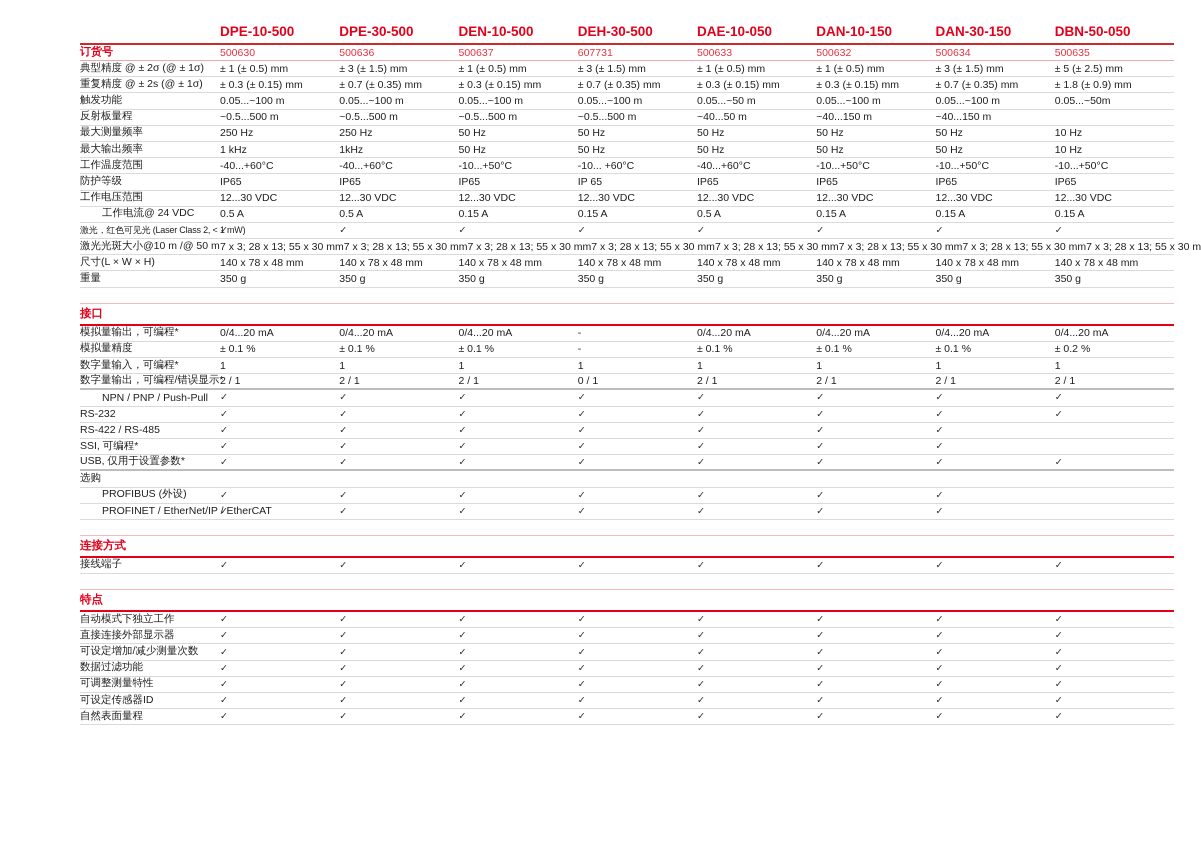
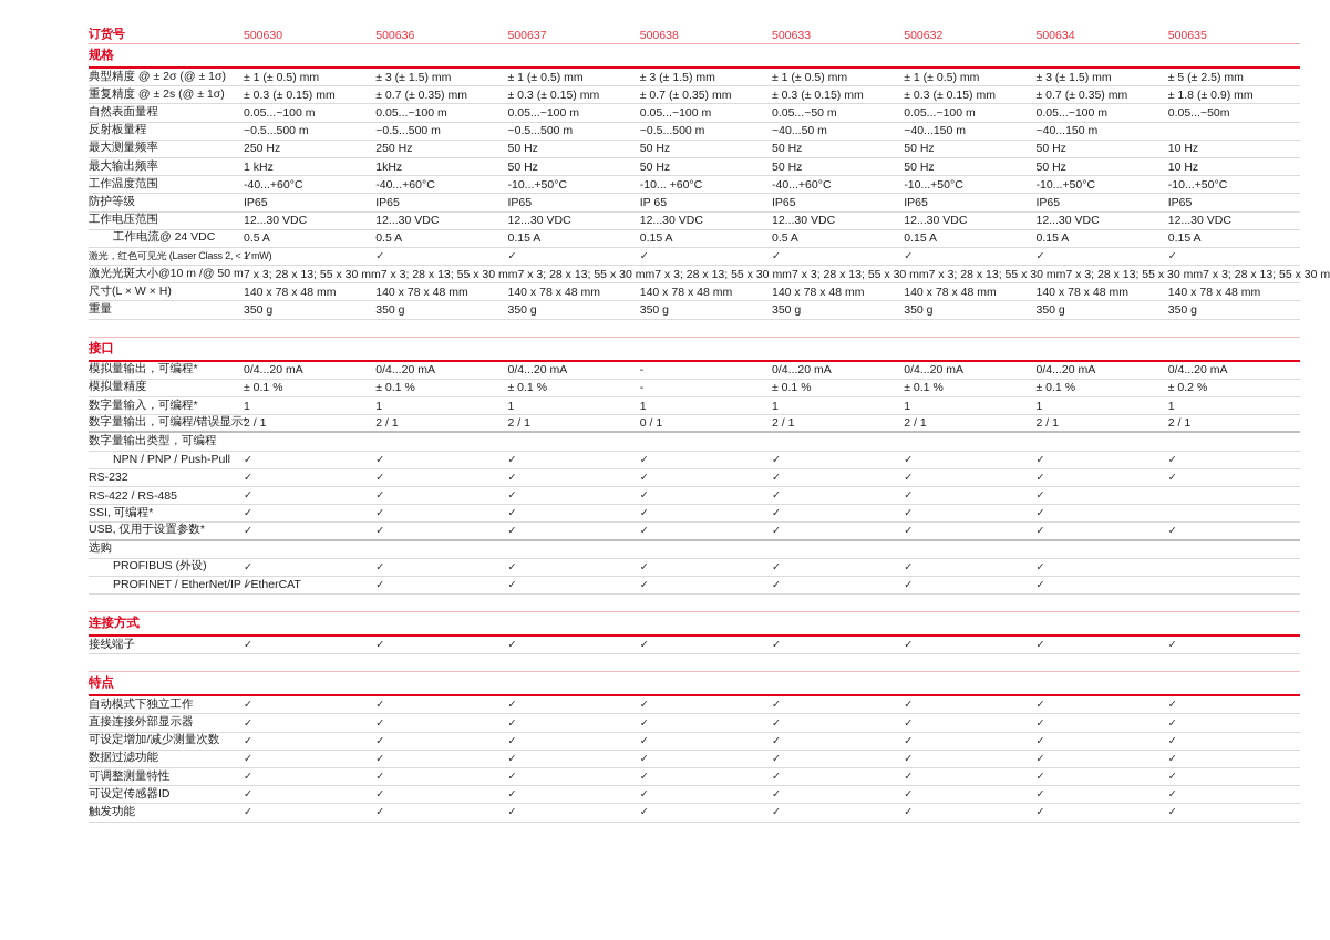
- DPE-10-500
- DPE-30-500
- DEN-10-500
- DEH-30-500
- DAE-10-050
- DAN-10-150
- DAN-30-150
- DBN-50-050
  订货号
  500630
  500636
  500637
- 607731
+ 500638
  500633
  500632
  500634
  500635
+ 规格
  典型精度 @ ± 2σ (@ ± 1σ)
  ± 1 (± 0.5) mm
  ± 3 (± 1.5) mm
  ± 1 (± 0.5) mm
  ± 3 (± 1.5) mm
  ± 1 (± 0.5) mm
  ± 1 (± 0.5) mm
  ± 3 (± 1.5) mm
  ± 5 (± 2.5) mm
  重复精度 @ ± 2s (@ ± 1σ)
  ± 0.3 (± 0.15) mm
  ± 0.7 (± 0.35) mm
  ± 0.3 (± 0.15) mm
  ± 0.7 (± 0.35) mm
  ± 0.3 (± 0.15) mm
  ± 0.3 (± 0.15) mm
  ± 0.7 (± 0.35) mm
  ± 1.8 (± 0.9) mm
- 触发功能
+ 自然表面量程
  0.05...~100 m
  0.05...~100 m
  0.05...~100 m
  0.05...~100 m
  0.05...~50 m
  0.05...~100 m
  0.05...~100 m
  0.05...~50m
  反射板量程
  ~0.5...500 m
  ~0.5...500 m
  ~0.5...500 m
  ~0.5...500 m
  ~40...50 m
  ~40...150 m
  ~40...150 m
  最大测量频率
  250 Hz
  250 Hz
  50 Hz
  50 Hz
  50 Hz
  50 Hz
  50 Hz
  10 Hz
  最大输出频率
  1 kHz
  1kHz
  50 Hz
  50 Hz
  50 Hz
  50 Hz
  50 Hz
  10 Hz
  工作温度范围
  -40...+60°C
  -40...+60°C
  -10...+50°C
  -10... +60°C
  -40...+60°C
  -10...+50°C
  -10...+50°C
  -10...+50°C
  防护等级
  IP65
  IP65
  IP65
  IP 65
  IP65
  IP65
  IP65
  IP65
  工作电压范围
  12...30 VDC
  12...30 VDC
  12...30 VDC
  12...30 VDC
  12...30 VDC
  12...30 VDC
  12...30 VDC
  12...30 VDC
  工作电流@ 24 VDC
  0.5 A
  0.5 A
  0.15 A
  0.15 A
  0.5 A
  0.15 A
  0.15 A
  0.15 A
  激光，红色可见光 (Laser Class 2, <
  ✓
  ✓
  ✓
  ✓
  ✓
  ✓
  ✓
  ✓
  激光光斑大小@10 m /@ 50 m
  7 x 3; 28 x 13; 55 x 30 mm
  7 x 3; 28 x 13; 55 x 30 mm
  7 x 3; 28 x 13; 55 x 30 mm
  7 x 3; 28 x 13; 55 x 30 mm
  7 x 3; 28 x 13; 55 x 30 mm
  7 x 3; 28 x 13; 55 x 30 mm
  7 x 3; 28 x 13; 55 x 30 mm
  7 x 3; 28 x 13; 55 x 30 m
  尺寸(L × W × H)
  140 x 78 x 48 mm
  140 x 78 x 48 mm
  140 x 78 x 48 mm
  140 x 78 x 48 mm
  140 x 78 x 48 mm
  140 x 78 x 48 mm
  140 x 78 x 48 mm
  140 x 78 x 48 mm
  重量
  350 g
  350 g
  350 g
  350 g
  350 g
  350 g
  350 g
  350 g
  接口
  模拟量输出，可编程*
  0/4...20 mA
  0/4...20 mA
  0/4...20 mA
  -
  0/4...20 mA
  0/4...20 mA
  0/4...20 mA
  0/4...20 mA
  模拟量精度
  ± 0.1 %
  ± 0.1 %
  ± 0.1 %
  -
  ± 0.1 %
  ± 0.1 %
  ± 0.1 %
  ± 0.2 %
  数字量输入，可编程*
  1
  1
  1
  1
  1
  1
  1
  1
  数字量输出，可编程/错误显示
  2 / 1
  2 / 1
  2 / 1
  0 / 1
  2 / 1
  2 / 1
  2 / 1
  2 / 1
+ 数字量输出类型，可编程
  NPN / PNP / Push-Pull
  ✓
  ✓
  ✓
  ✓
  ✓
  ✓
  ✓
  ✓
  RS-232
  ✓
  ✓
  ✓
  ✓
  ✓
  ✓
  ✓
  ✓
  RS-422 / RS-485
  ✓
  ✓
  ✓
  ✓
  ✓
  ✓
  ✓
  SSI, 可编程*
  ✓
  ✓
  ✓
  ✓
  ✓
  ✓
  ✓
  USB, 仅用于设置参数*
  ✓
  ✓
  ✓
  ✓
  ✓
  ✓
  ✓
  ✓
  选购
  PROFIBUS (外设)
  ✓
  ✓
  ✓
  ✓
  ✓
  ✓
  ✓
  PROFINET / EtherNet/IP / Eth
  ✓
  ✓
  ✓
  ✓
  ✓
  ✓
  ✓
  连接方式
  接线端子
  ✓
  ✓
  ✓
  ✓
  ✓
  ✓
  ✓
  ✓
  特点
  自动模式下独立工作
  ✓
  ✓
  ✓
  ✓
  ✓
  ✓
  ✓
  ✓
  直接连接外部显示器
  ✓
  ✓
  ✓
  ✓
  ✓
  ✓
  ✓
  ✓
  可设定增加/减少测量次数
  ✓
  ✓
  ✓
  ✓
  ✓
  ✓
  ✓
  ✓
  数据过滤功能
  ✓
  ✓
  ✓
  ✓
  ✓
  ✓
  ✓
  ✓
  可调整测量特性
  ✓
  ✓
  ✓
  ✓
  ✓
  ✓
  ✓
  ✓
  可设定传感器ID
  ✓
  ✓
  ✓
  ✓
  ✓
  ✓
  ✓
  ✓
- 自然表面量程
+ 触发功能
  ✓
  ✓
  ✓
  ✓
  ✓
  ✓
  ✓
  ✓
